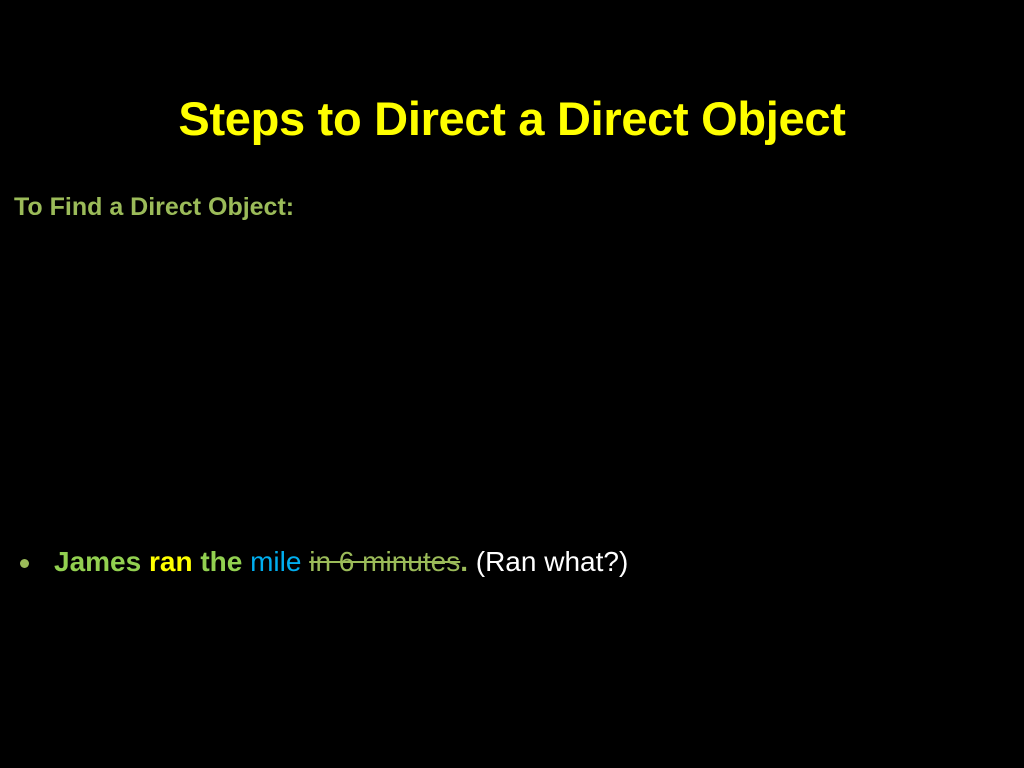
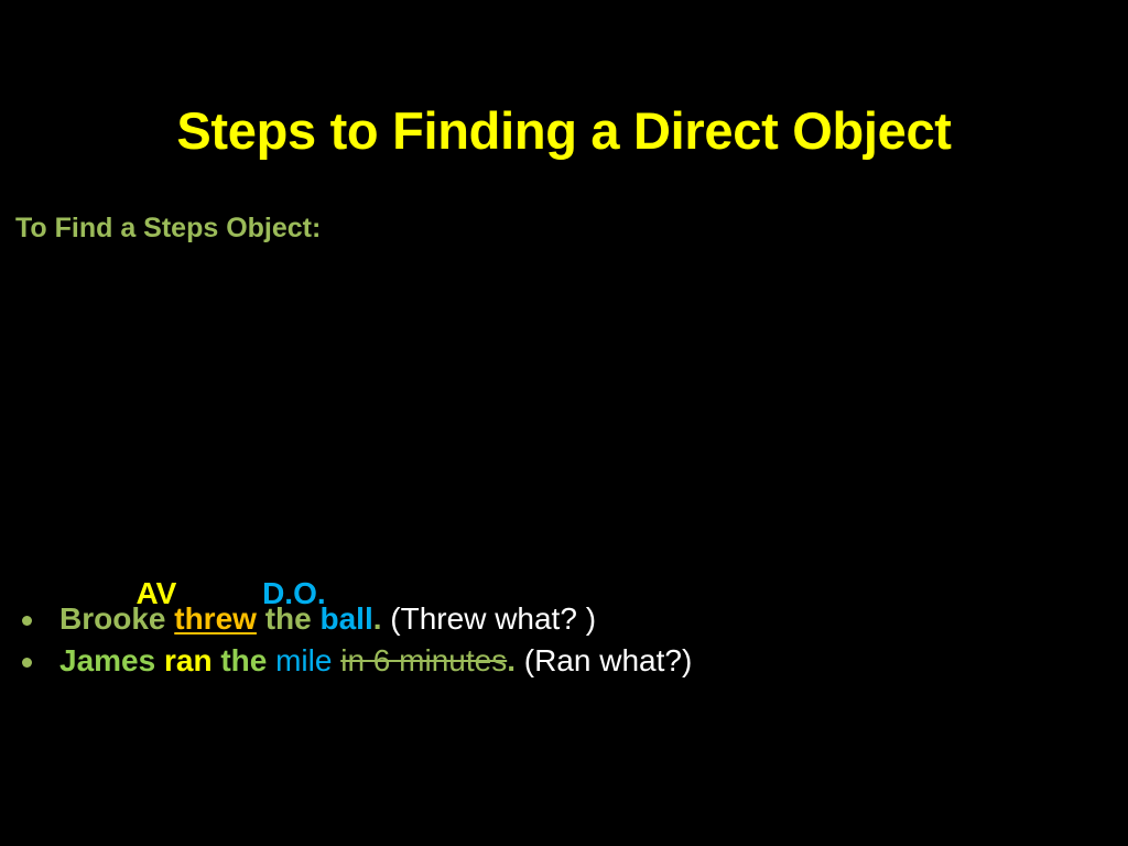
- Steps to Direct a Direct Object
+ Steps to Finding a Direct Object
- To Find a Direct Object:
+ To Find a Steps Object:
+ AV D.O.
+ Brooke threw the ball. (Threw what? )
  James ran the mile in 6 minutes. (Ran what?)
